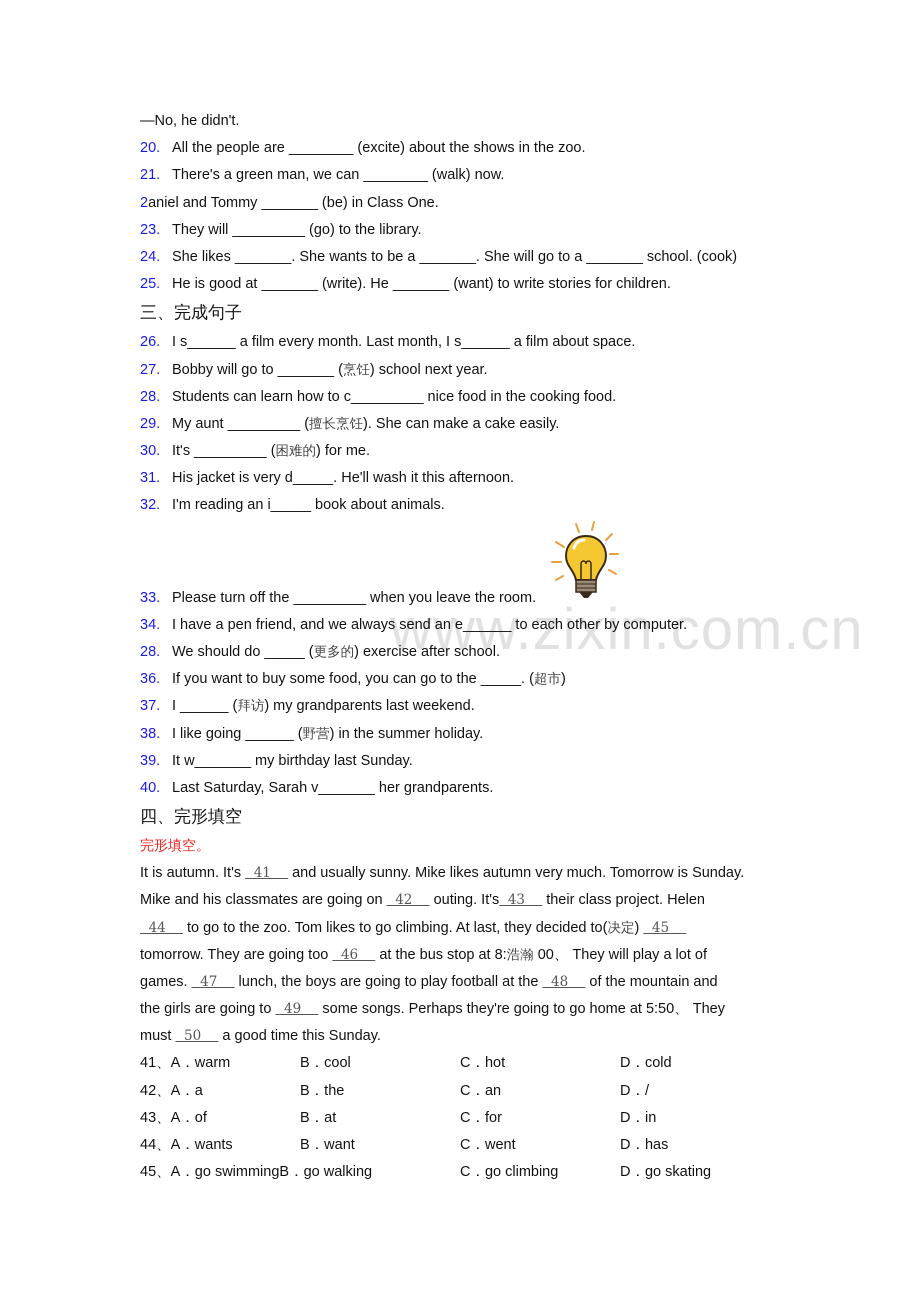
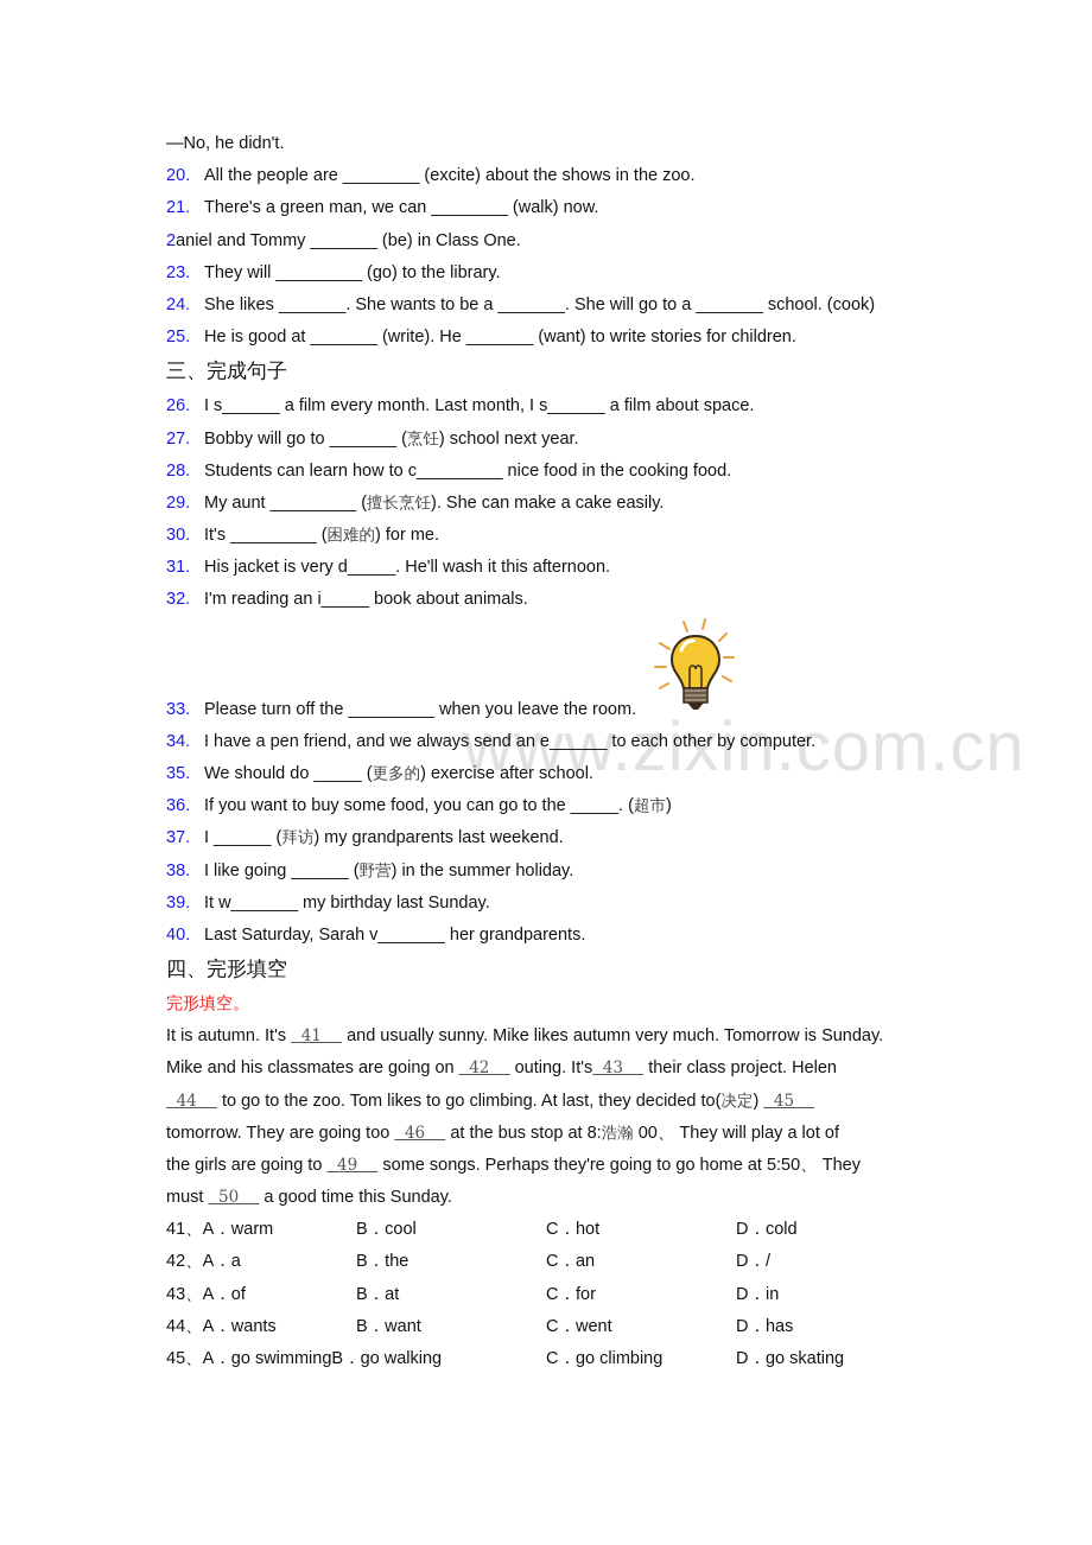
  www.zixin.com.cn
  —No, he didn't.
  20. All the people are ________ (excite) about the shows in the zoo.
  21. There's a green man, we can ________ (walk) now.
  2aniel and Tommy _______ (be) in Class One.
  23. They will _________ (go) to the library.
  24. She likes _______. She wants to be a _______. She will go to a _______ school. (cook)
  25. He is good at _______ (write). He _______ (want) to write stories for children.
  三、完成句子
  26. I s______ a film every month. Last month, I s______ a film about space.
  27. Bobby will go to _______ (烹饪) school next year.
  28. Students can learn how to c_________ nice food in the cooking food.
  29. My aunt _________ (擅长烹饪). She can make a cake easily.
  30. It's _________ (困难的) for me.
  31. His jacket is very d_____. He'll wash it this afternoon.
  32. I'm reading an i_____ book about animals.
  33. Please turn off the _________ when you leave the room.
  34. I have a pen friend, and we always send an e______ to each other by computer.
- 28. We should do _____ (更多的) exercise after school.
+ 35. We should do _____ (更多的) exercise after school.
  36. If you want to buy some food, you can go to the _____. (超市)
  37. I ______ (拜访) my grandparents last weekend.
  38. I like going ______ (野营) in the summer holiday.
  39. It w_______ my birthday last Sunday.
  40. Last Saturday, Sarah v_______ her grandparents.
  四、完形填空
  完形填空。
  It is autumn. It's 41 and usually sunny. Mike likes autumn very much. Tomorrow is Sunday.
  Mike and his classmates are going on 42 outing. It's 43 their class project. Helen
  44 to go to the zoo. Tom likes to go climbing. At last, they decided to(决定) 45
  tomorrow. They are going too 46 at the bus stop at 8:浩瀚 00、 They will play a lot of
- games. 47 lunch, the boys are going to play football at the 48 of the mountain and
  the girls are going to 49 some songs. Perhaps they're going to go home at 5:50、 They
  must 50 a good time this Sunday.
  41、A．warm
  B．cool
  C．hot
  D．cold
  42、A．a
  B．the
  C．an
  D．/
  43、A．of
  B．at
  C．for
  D．in
  44、A．wants
  B．want
  C．went
  D．has
  45、A．go swimmingB．go walking
  C．go climbing
  D．go skating
